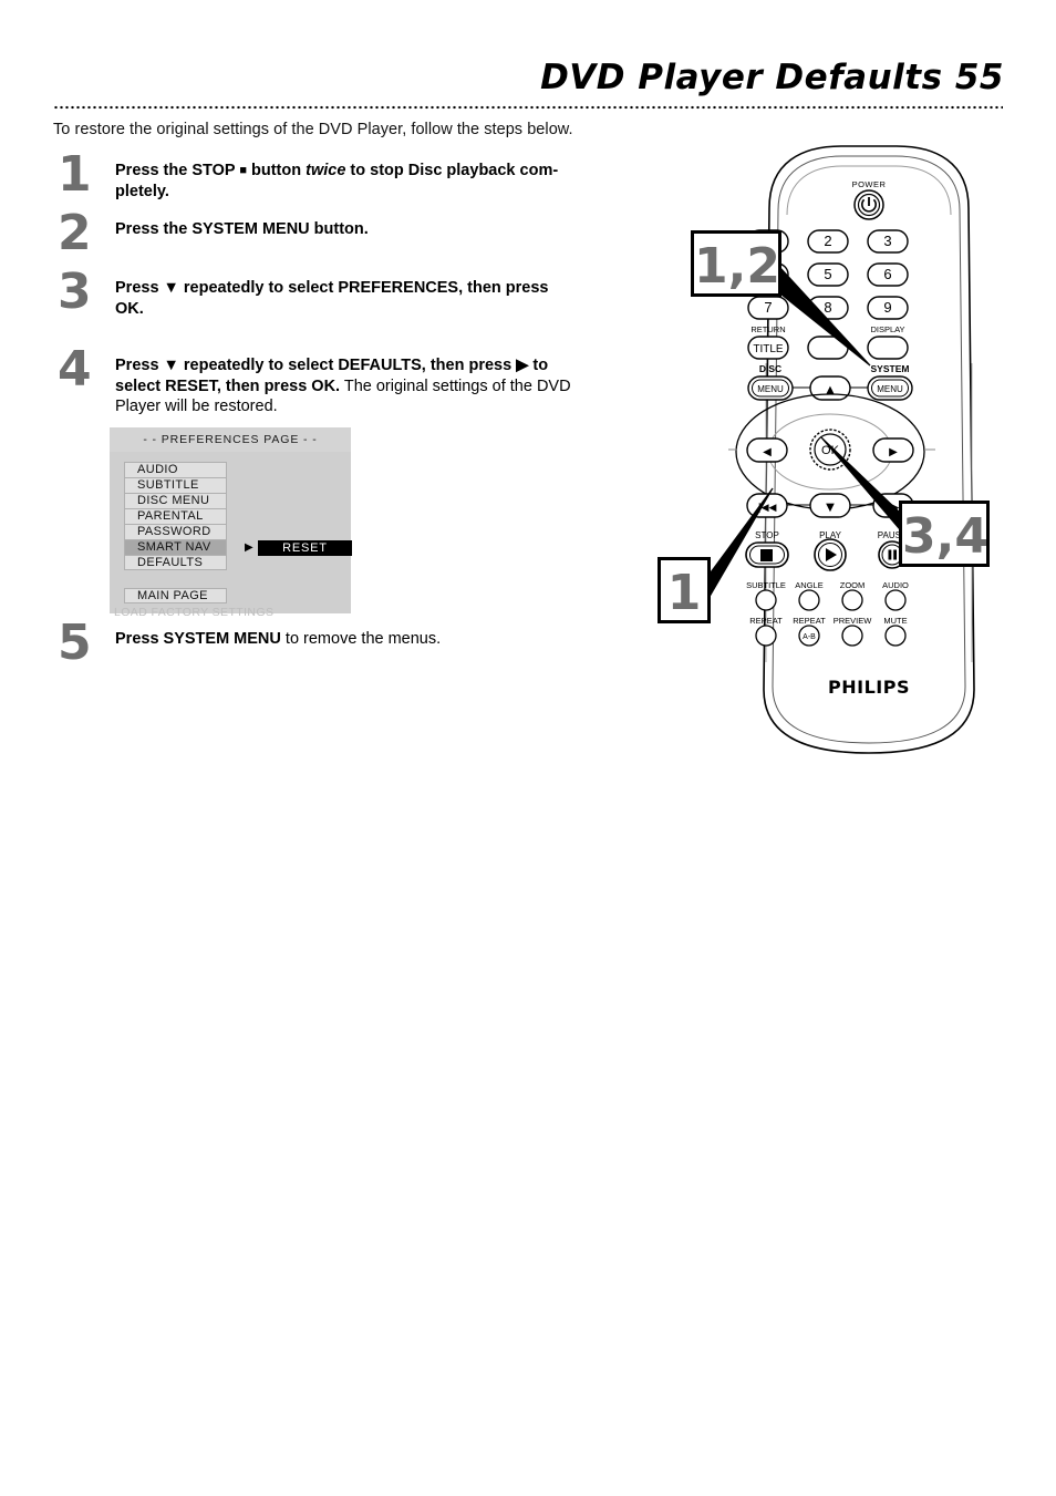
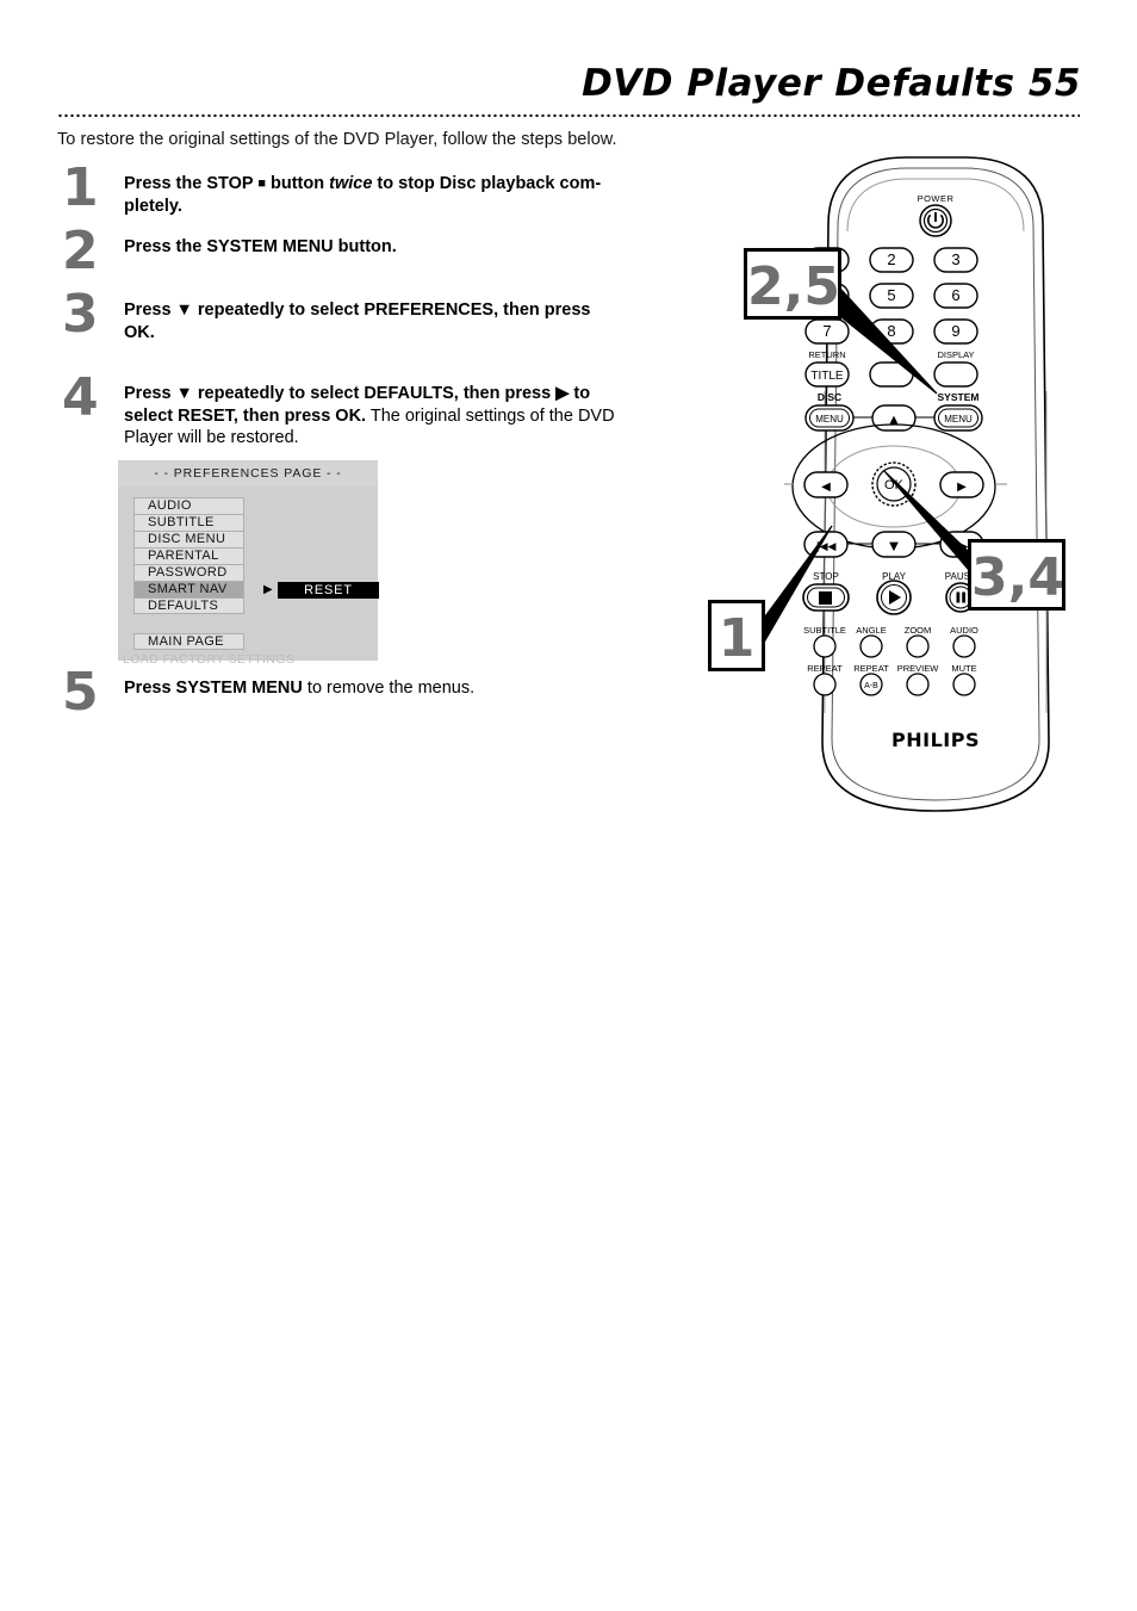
  DVD Player Defaults 55
  To restore the original settings of the DVD Player, follow the steps below.
  1
  Press the STOP ■ button twice to stop Disc playback com-
  pletely.
  2
  Press the SYSTEM MENU button.
  3
  Press ▼ repeatedly to select PREFERENCES, then press
  OK.
  4
  Press ▼ repeatedly to select DEFAULTS, then press ▶ to
  select RESET, then press OK. The original settings of the DVD
  Player will be restored.
  5
  Press SYSTEM MENU to remove the menus.
  - - PREFERENCES PAGE - -
  AUDIO
  SUBTITLE
  DISC MENU
  PARENTAL
  PASSWORD
  SMART NAV
  ▶
  RESET
  DEFAULTS
  MAIN PAGE
  LOAD FACTORY SETTINGS
  POWER
  2
  3
  5
  6
  7
  8
  9
  RETURN
  TITLE
  DISPLAY
  DISC
  MENU
  ▲
  SYSTEM
  MENU
  ◀
  ▶
  ▼
  STOP
  PLAY
  SUBTITLE
  ANGLE
  ZOOM
  AUDIO
  REPEAT
  REPEAT
  PREVIEW
  MUTE
  PHILIPS
- 1,2
+ 2,5
  3,4
  1
